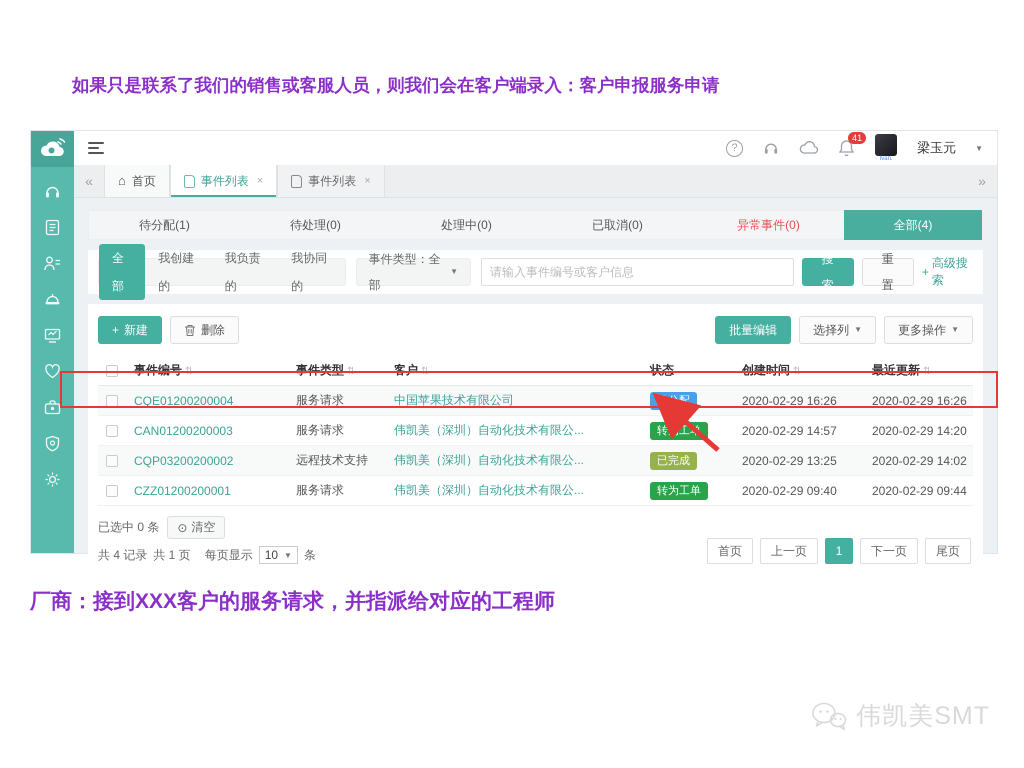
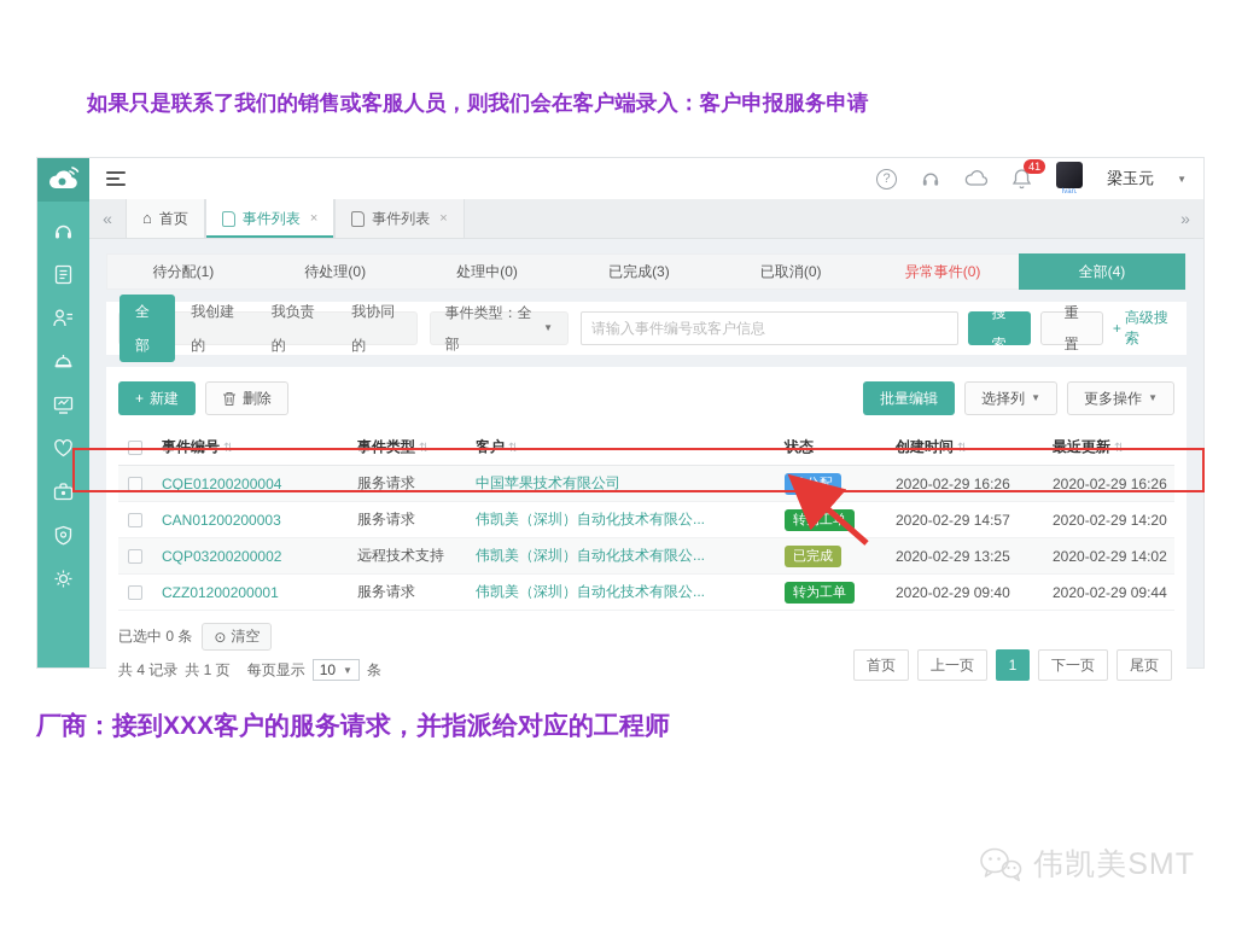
  如果只是联系了我们的销售或客服人员，则我们会在客户端录入：客户申报服务申请
  ?
  41
  梁玉元
  ▼
  «
  ⌂
  首页
  事件列表
  ×
  事件列表
  ×
  »
  待分配(1)
  待处理(0)
  处理中(0)
+ 已完成(3)
  已取消(0)
  异常事件(0)
  全部(4)
  全部
  我创建的
  我负责的
  我协同的
  事件类型：全部
  ▼
  请输入事件编号或客户信息
  搜 索
  重 置
  +
  高级搜索
  +
  新建
  删除
  批量编辑
  选择列
  ▼
  更多操作
  ▼
  事件编号 ⇅
  事件类型 ⇅
  客户 ⇅
  状态
  创建时间 ⇅
  最近更新 ⇅
  CQE01200200004
  服务请求
  中国苹果技术有限公司
  2020-02-29 16:26
  2020-02-29 16:26
  CAN01200200003
  服务请求
  伟凯美（深圳）自动化技术有限公...
  转为工
  2020-02-29 14:57
  2020-02-29 14:20
  CQP03200200002
  远程技术支持
  伟凯美（深圳）自动化技术有限公...
  已完成
  2020-02-29 13:25
  2020-02-29 14:02
  CZZ01200200001
  服务请求
  伟凯美（深圳）自动化技术有限公...
  转为工单
  2020-02-29 09:40
  2020-02-29 09:44
  已选中 0 条
  ⊙
  清空
  共 4 记录
  共 1 页
  每页显示
  10
  ▼
  条
  首页
  上一页
  1
  下一页
  尾页
  厂商：接到XXX客户的服务请求，并指派给对应的工程师
  伟凯美SMT
